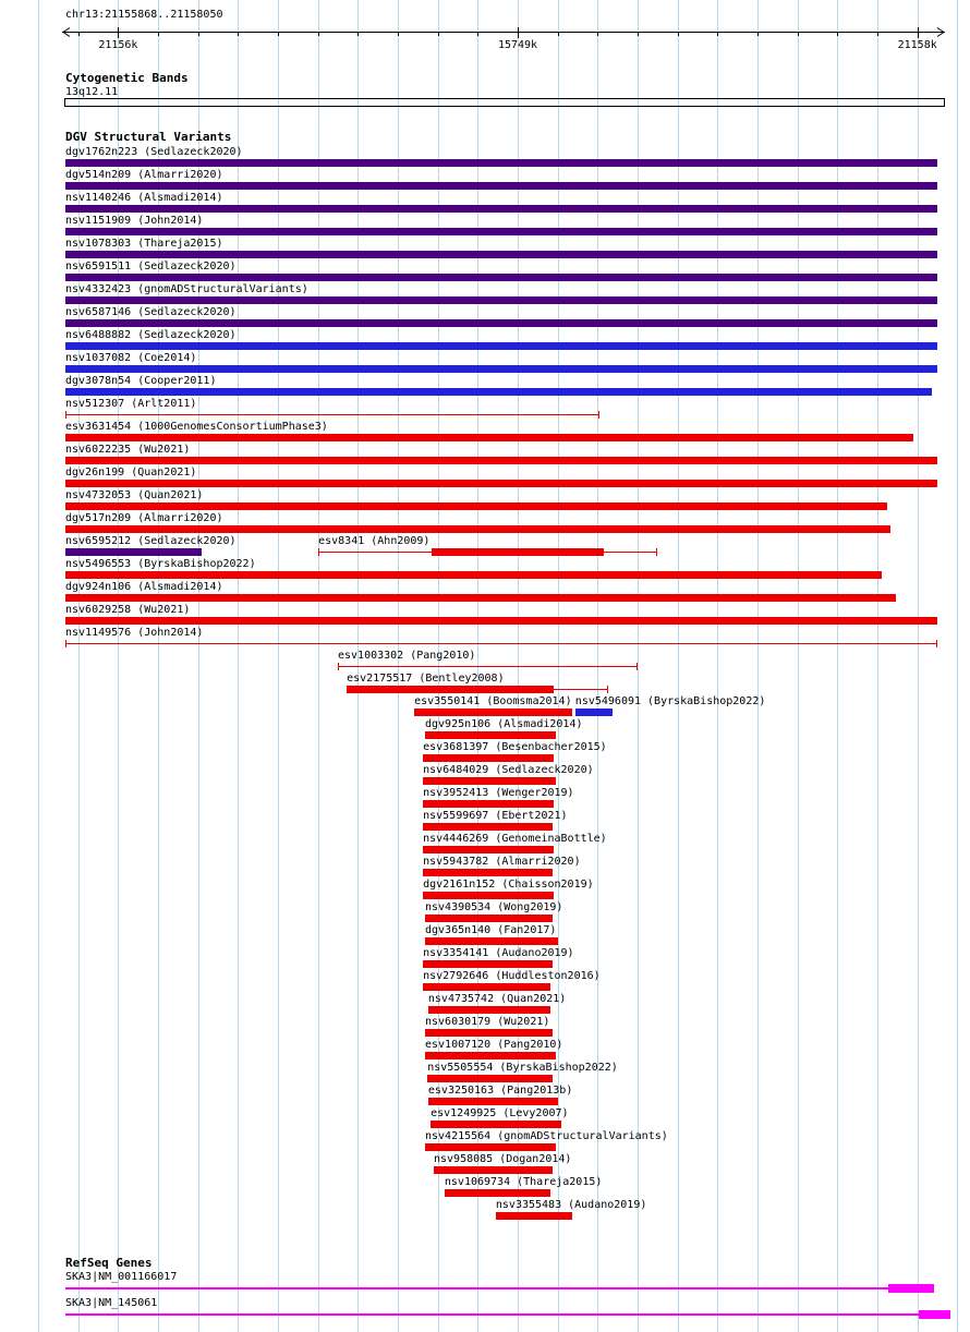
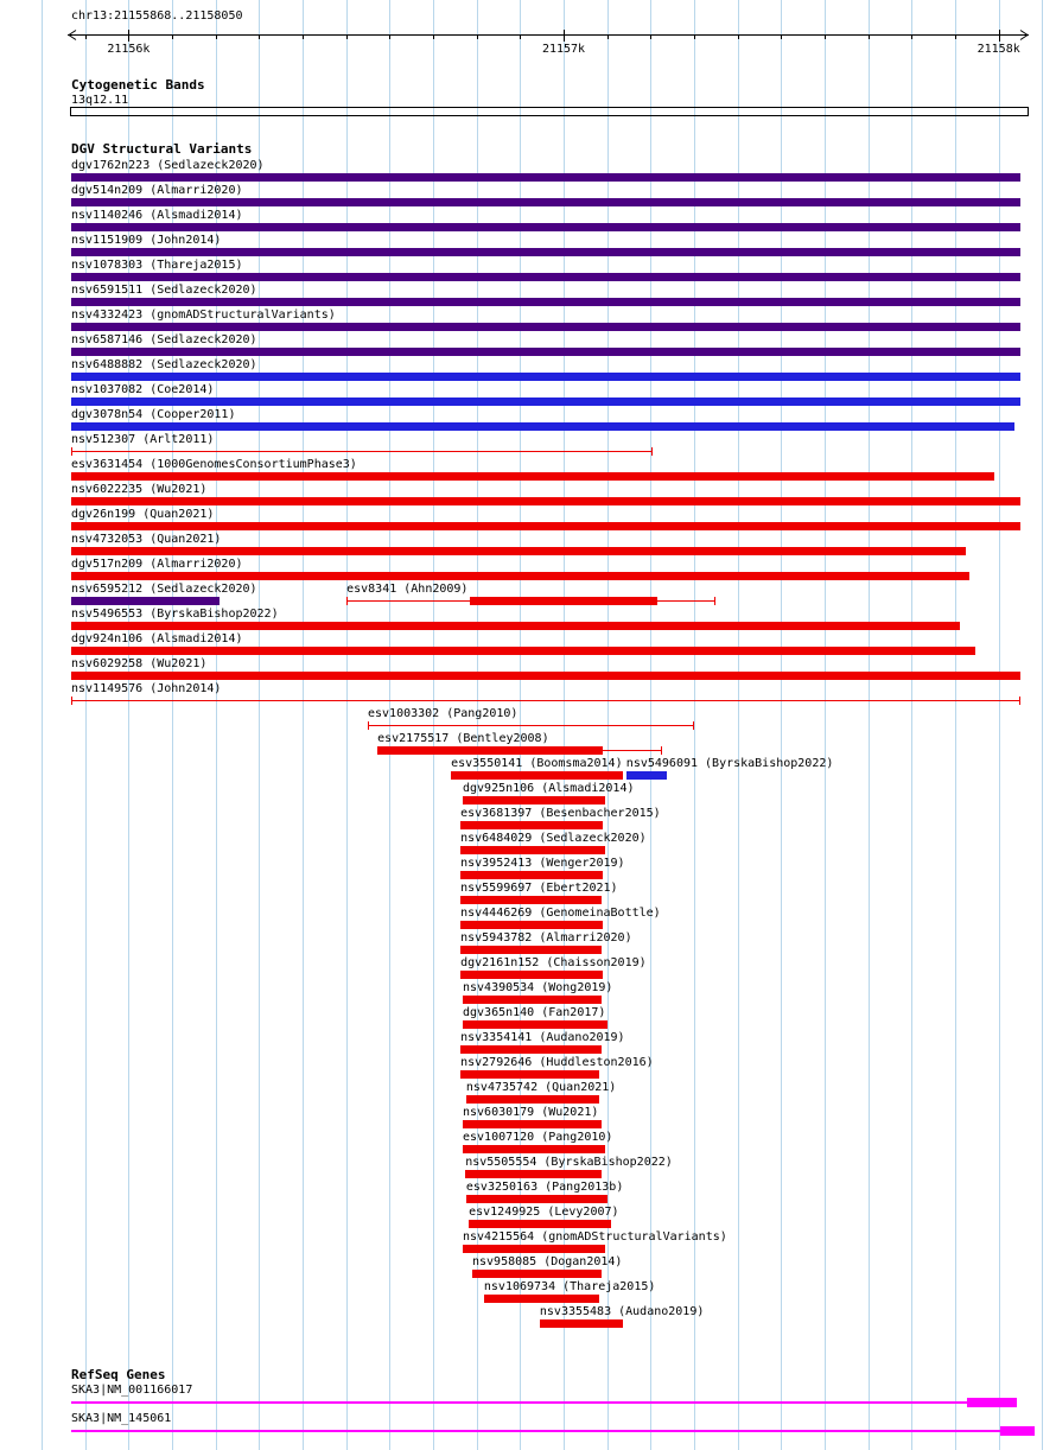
  chr13:21155868..21158050
  Cytogenetic Bands
  13q12.11
  DGV Structural Variants
  RefSeq Genes
  21156k
- 15749k
+ 21157k
  21158k
  dgv1762n223 (Sedlazeck2020)
  dgv514n209 (Almarri2020)
  nsv1140246 (Alsmadi2014)
  nsv1151909 (John2014)
  nsv1078303 (Thareja2015)
  nsv6591511 (Sedlazeck2020)
  nsv4332423 (gnomADStructuralVariants)
  nsv6587146 (Sedlazeck2020)
  nsv6488882 (Sedlazeck2020)
  nsv1037082 (Coe2014)
  dgv3078n54 (Cooper2011)
  nsv512307 (Arlt2011)
  esv3631454 (1000GenomesConsortiumPhase3)
  nsv6022235 (Wu2021)
  dgv26n199 (Quan2021)
  nsv4732053 (Quan2021)
  dgv517n209 (Almarri2020)
  nsv6595212 (Sedlazeck2020)
  esv8341 (Ahn2009)
  nsv5496553 (ByrskaBishop2022)
  dgv924n106 (Alsmadi2014)
  nsv6029258 (Wu2021)
  nsv1149576 (John2014)
  esv1003302 (Pang2010)
  esv2175517 (Bentley2008)
  esv3550141 (Boomsma2014)
  nsv5496091 (ByrskaBishop2022)
  dgv925n106 (Alsmadi2014)
  esv3681397 (Besenbacher2015)
  nsv6484029 (Sedlazeck2020)
  nsv3952413 (Wenger2019)
  nsv5599697 (Ebert2021)
  nsv4446269 (GenomeinaBottle)
  nsv5943782 (Almarri2020)
  dgv2161n152 (Chaisson2019)
  nsv4390534 (Wong2019)
  dgv365n140 (Fan2017)
  nsv3354141 (Audano2019)
  nsv2792646 (Huddleston2016)
  nsv4735742 (Quan2021)
  nsv6030179 (Wu2021)
  esv1007120 (Pang2010)
  nsv5505554 (ByrskaBishop2022)
  esv3250163 (Pang2013b)
  esv1249925 (Levy2007)
  nsv4215564 (gnomADStructuralVariants)
  nsv958085 (Dogan2014)
  nsv1069734 (Thareja2015)
  nsv3355483 (Audano2019)
  SKA3|NM_001166017
  SKA3|NM_145061
